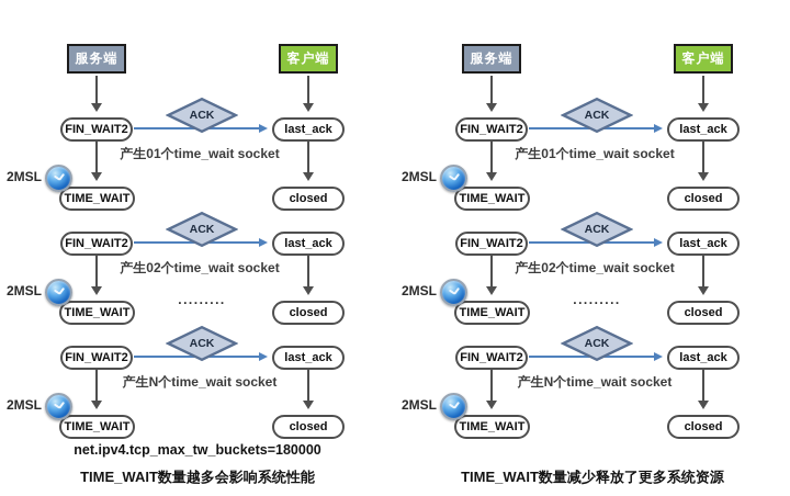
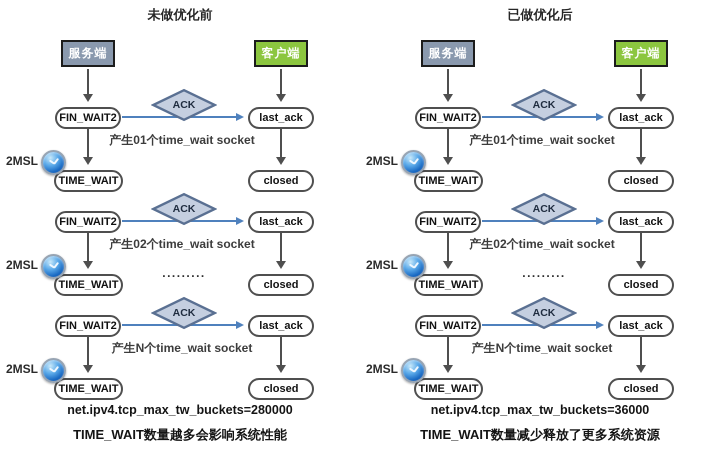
+ 未做优化前
  服务端
  客户端
  ACK
  FIN_WAIT2
  last_ack
  产生01个time_wait socket
  2MSL
  TIME_WAIT
  closed
  ACK
  FIN_WAIT2
  last_ack
  产生02个time_wait socket
  2MSL
  TIME_WAIT
  .........
  closed
  ACK
  FIN_WAIT2
  last_ack
  产生N个time_wait socket
  2MSL
  TIME_WAIT
  closed
- net.ipv4.tcp_max_tw_buckets=180000
+ net.ipv4.tcp_max_tw_buckets=280000
  TIME_WAIT数量越多会影响系统性能
+ 已做优化后
  服务端
  客户端
  ACK
  FIN_WAIT2
  last_ack
  产生01个time_wait socket
  2MSL
  TIME_WAIT
  closed
  ACK
  FIN_WAIT2
  last_ack
  产生02个time_wait socket
  2MSL
  TIME_WAIT
  .........
  closed
  ACK
  FIN_WAIT2
  last_ack
  产生N个time_wait socket
  2MSL
  TIME_WAIT
  closed
+ net.ipv4.tcp_max_tw_buckets=36000
  TIME_WAIT数量减少释放了更多系统资源
